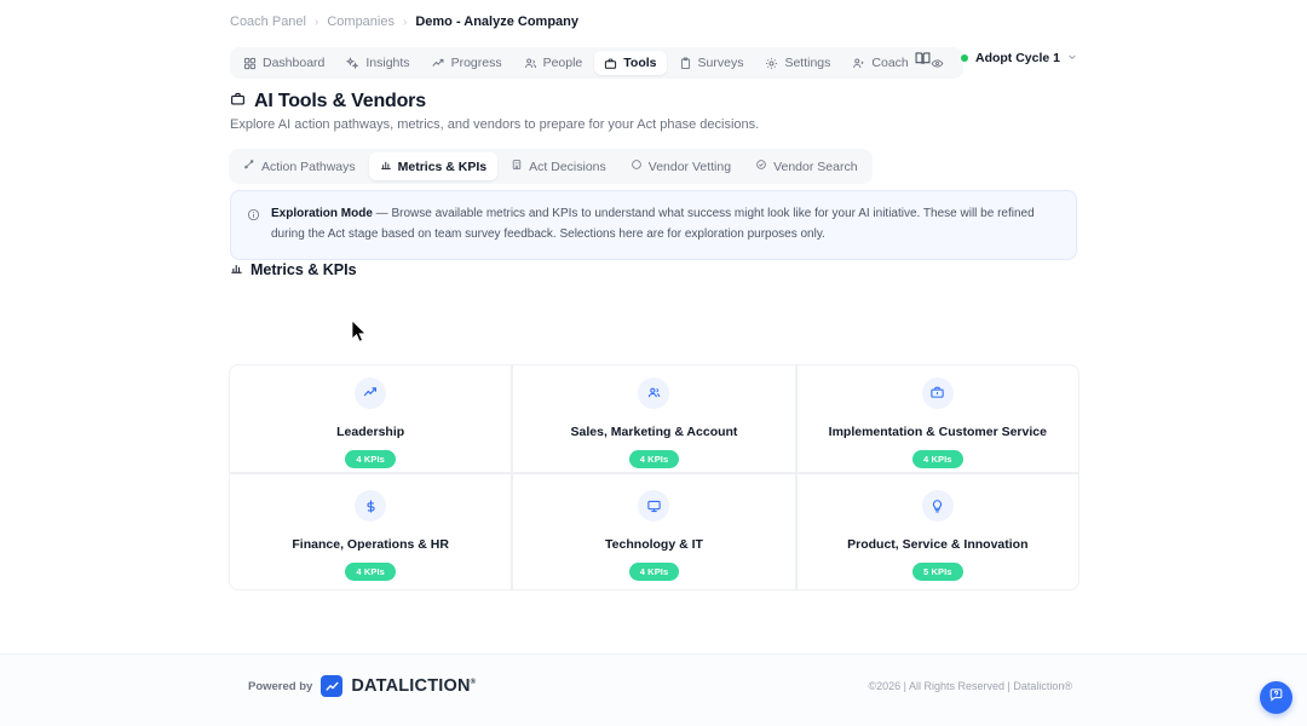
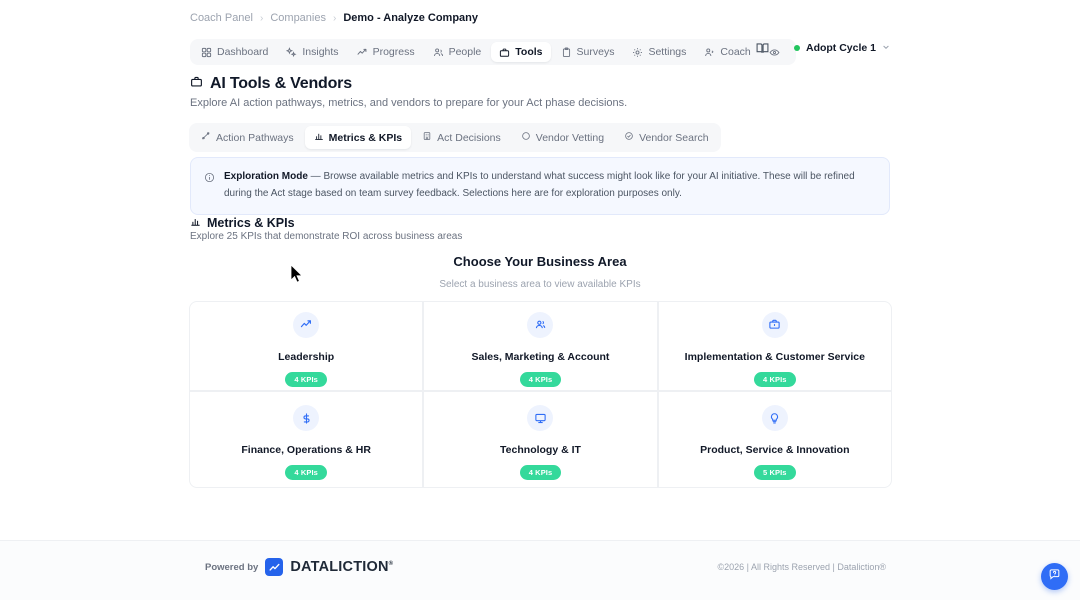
  Coach Panel
  ›
  Companies
  ›
  Demo - Analyze Company
  Dashboard
  Insights
  Progress
  People
  Tools
  Surveys
  Settings
  Coach
  Adopt Cycle 1
  AI Tools & Vendors
  Explore AI action pathways, metrics, and vendors to prepare for your Act phase decisions.
  Action Pathways
  Metrics & KPIs
  Act Decisions
  Vendor Vetting
  Vendor Search
  Exploration Mode — Browse available metrics and KPIs to understand what success might look like for your AI initiative. These will be refined during the Act stage based on team survey feedback. Selections here are for exploration purposes only.
  Metrics & KPIs
+ Explore 25 KPIs that demonstrate ROI across business areas
+ Choose Your Business Area
+ Select a business area to view available KPIs
  Leadership
  4 KPIs
  Sales, Marketing & Account
  4 KPIs
  Implementation & Customer Service
  4 KPIs
  Finance, Operations & HR
  4 KPIs
  Technology & IT
  4 KPIs
  Product, Service & Innovation
  5 KPIs
  Powered by
  DATALICTION
  ©2026 | All Rights Reserved | Dataliction®
